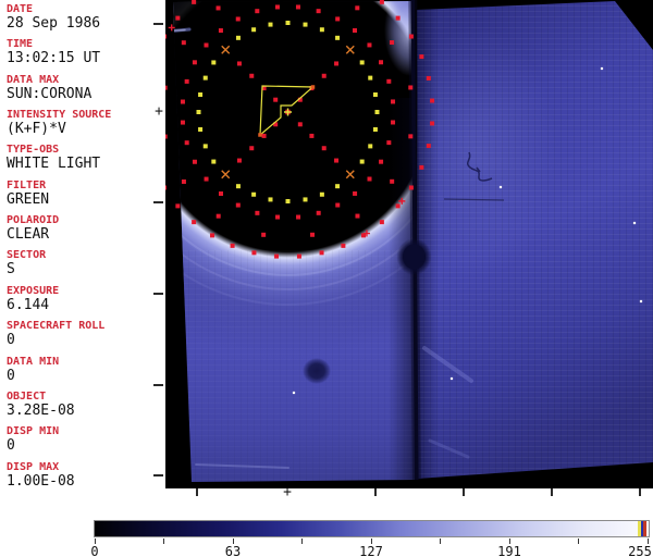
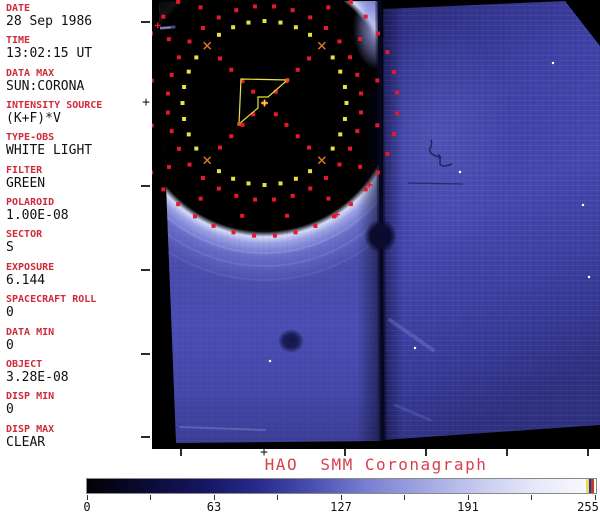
  DATE
  28 Sep 1986
  TIME
  13:02:15 UT
  DATA MAX
  SUN:CORONA
  INTENSITY SOURCE
  (K+F)*V
  TYPE-OBS
  WHITE LIGHT
  FILTER
  GREEN
  POLAROID
- CLEAR
+ 1.00E-08
  SECTOR
  S
  EXPOSURE
  6.144
  SPACECRAFT ROLL
  0
  DATA MIN
  0
  OBJECT
  3.28E-08
  DISP MIN
  0
  DISP MAX
- 1.00E-08
+ CLEAR
  +
  +
+ HAO SMM Coronagraph
  0
  63
  127
  191
  255
